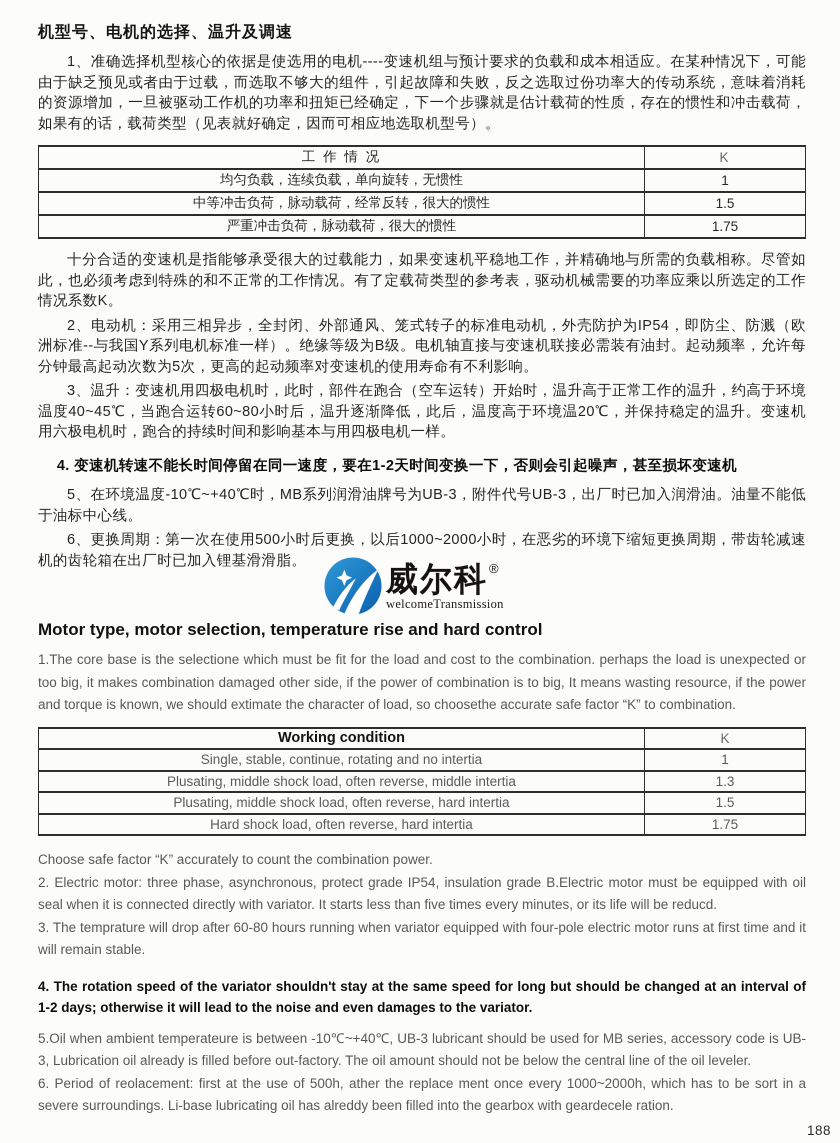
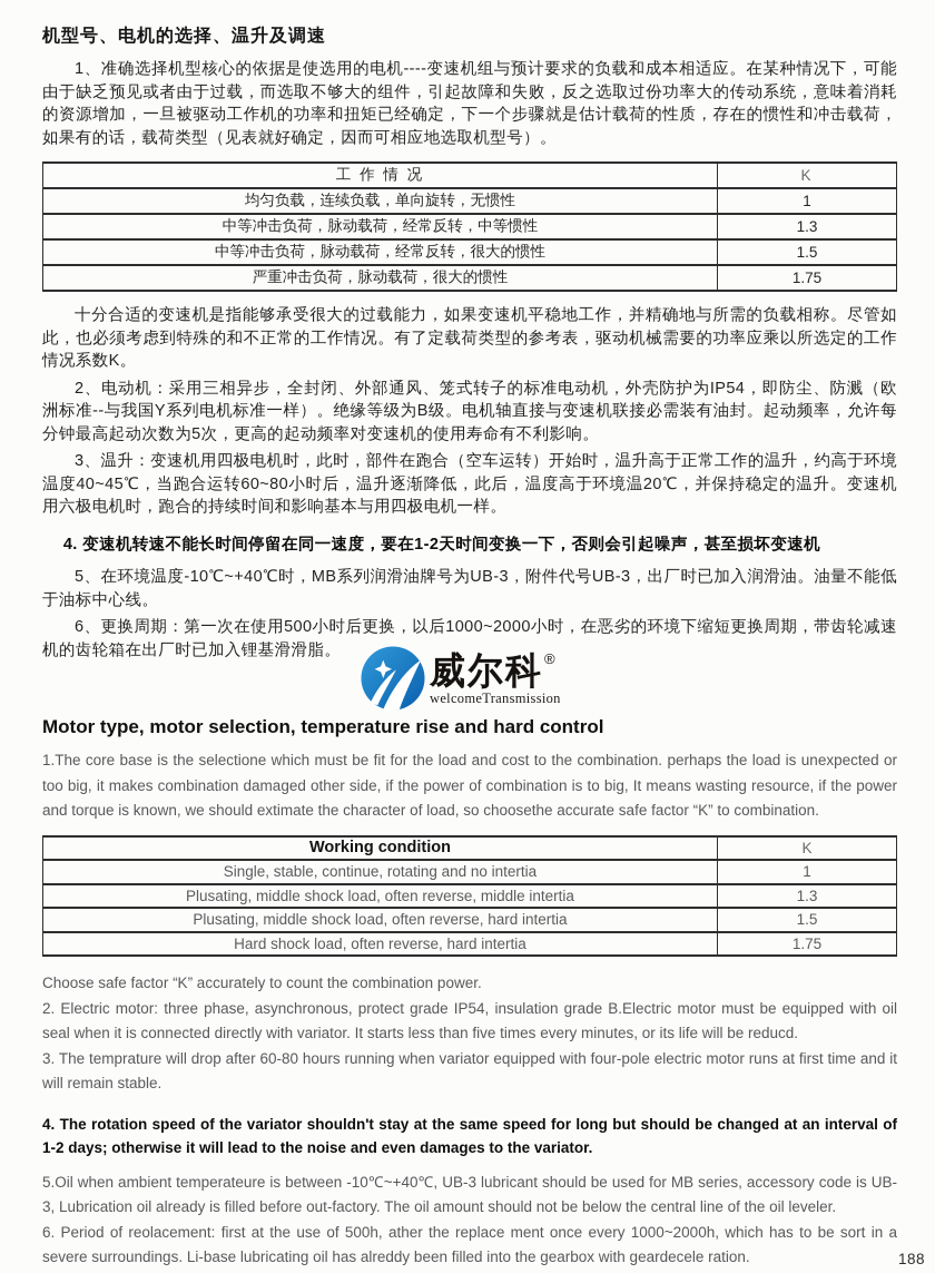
  机型号、电机的选择、温升及调速
  1、准确选择机型核心的依据是使选用的电机----变速机组与预计要求的负载和成本相适应。在某种情况下，可能由于缺乏预见或者由于过载，而选取不够大的组件，引起故障和失败，反之选取过份功率大的传动系统，意味着消耗的资源增加，一旦被驱动工作机的功率和扭矩已经确定，下一个步骤就是估计载荷的性质，存在的惯性和冲击载荷，如果有的话，载荷类型（见表就好确定，因而可相应地选取机型号）。
  工 作 情 况	K
  均匀负载，连续负载，单向旋转，无惯性	1
+ 中等冲击负荷，脉动载荷，经常反转，中等惯性	1.3
  中等冲击负荷，脉动载荷，经常反转，很大的惯性	1.5
  严重冲击负荷，脉动载荷，很大的惯性	1.75
  十分合适的变速机是指能够承受很大的过载能力，如果变速机平稳地工作，并精确地与所需的负载相称。尽管如此，也必须考虑到特殊的和不正常的工作情况。有了定载荷类型的参考表，驱动机械需要的功率应乘以所选定的工作情况系数K。
  2、电动机：采用三相异步，全封闭、外部通风、笼式转子的标准电动机，外壳防护为IP54，即防尘、防溅（欧洲标准--与我国Y系列电机标准一样）。绝缘等级为B级。电机轴直接与变速机联接必需装有油封。起动频率，允许每分钟最高起动次数为5次，更高的起动频率对变速机的使用寿命有不利影响。
  3、温升：变速机用四极电机时，此时，部件在跑合（空车运转）开始时，温升高于正常工作的温升，约高于环境温度40~45℃，当跑合运转60~80小时后，温升逐渐降低，此后，温度高于环境温20℃，并保持稳定的温升。变速机用六极电机时，跑合的持续时间和影响基本与用四极电机一样。
  4. 变速机转速不能长时间停留在同一速度，要在1-2天时间变换一下，否则会引起噪声，甚至损坏变速机
  5、在环境温度-10℃~+40℃时，MB系列润滑油牌号为UB-3，附件代号UB-3，出厂时已加入润滑油。油量不能低于油标中心线。
  6、更换周期：第一次在使用500小时后更换，以后1000~2000小时，在恶劣的环境下缩短更换周期，带齿轮减速机的齿轮箱在出厂时已加入锂基滑滑脂。
  威尔科
  ®
  welcomeTransmission
  Motor type, motor selection, temperature rise and hard control
  1.The core base is the selectione which must be fit for the load and cost to the combination. perhaps the load is unexpected or too big, it makes combination damaged other side, if the power of combination is to big, It means wasting resource, if the power and torque is known, we should extimate the character of load, so choosethe accurate safe factor “K” to combination.
  Working condition	K
  Single, stable, continue, rotating and no intertia	1
  Plusating, middle shock load, often reverse, middle intertia	1.3
  Plusating, middle shock load, often reverse, hard intertia	1.5
  Hard shock load, often reverse, hard intertia	1.75
  Choose safe factor “K” accurately to count the combination power.
  2. Electric motor: three phase, asynchronous, protect grade IP54, insulation grade B.Electric motor must be equipped with oil seal when it is connected directly with variator. It starts less than five times every minutes, or its life will be reducd.
  3. The temprature will drop after 60-80 hours running when variator equipped with four-pole electric motor runs at first time and it will remain stable.
  4. The rotation speed of the variator shouldn't stay at the same speed for long but should be changed at an interval of 1-2 days; otherwise it will lead to the noise and even damages to the variator.
  5.Oil when ambient temperateure is between -10℃~+40℃, UB-3 lubricant should be used for MB series, accessory code is UB-3, Lubrication oil already is filled before out-factory. The oil amount should not be below the central line of the oil leveler.
  6. Period of reolacement: first at the use of 500h, ather the replace ment once every 1000~2000h, which has to be sort in a severe surroundings. Li-base lubricating oil has alreddy been filled into the gearbox with geardecele ration.
  188
